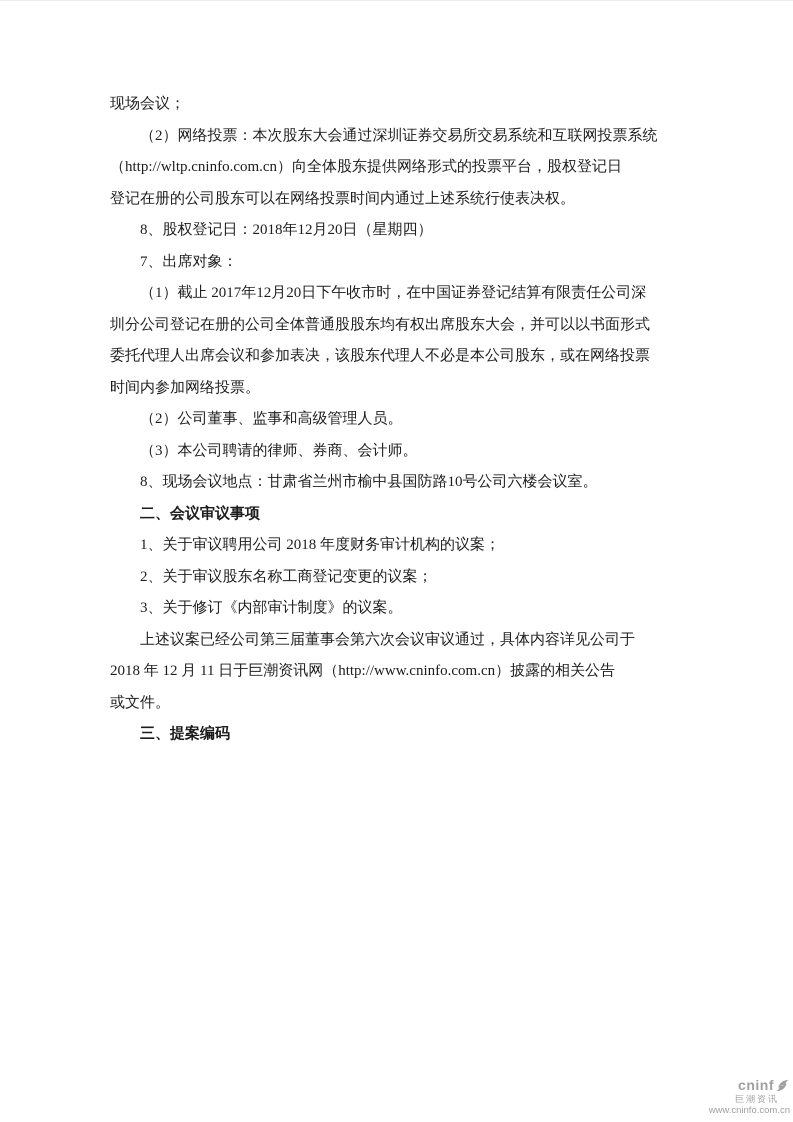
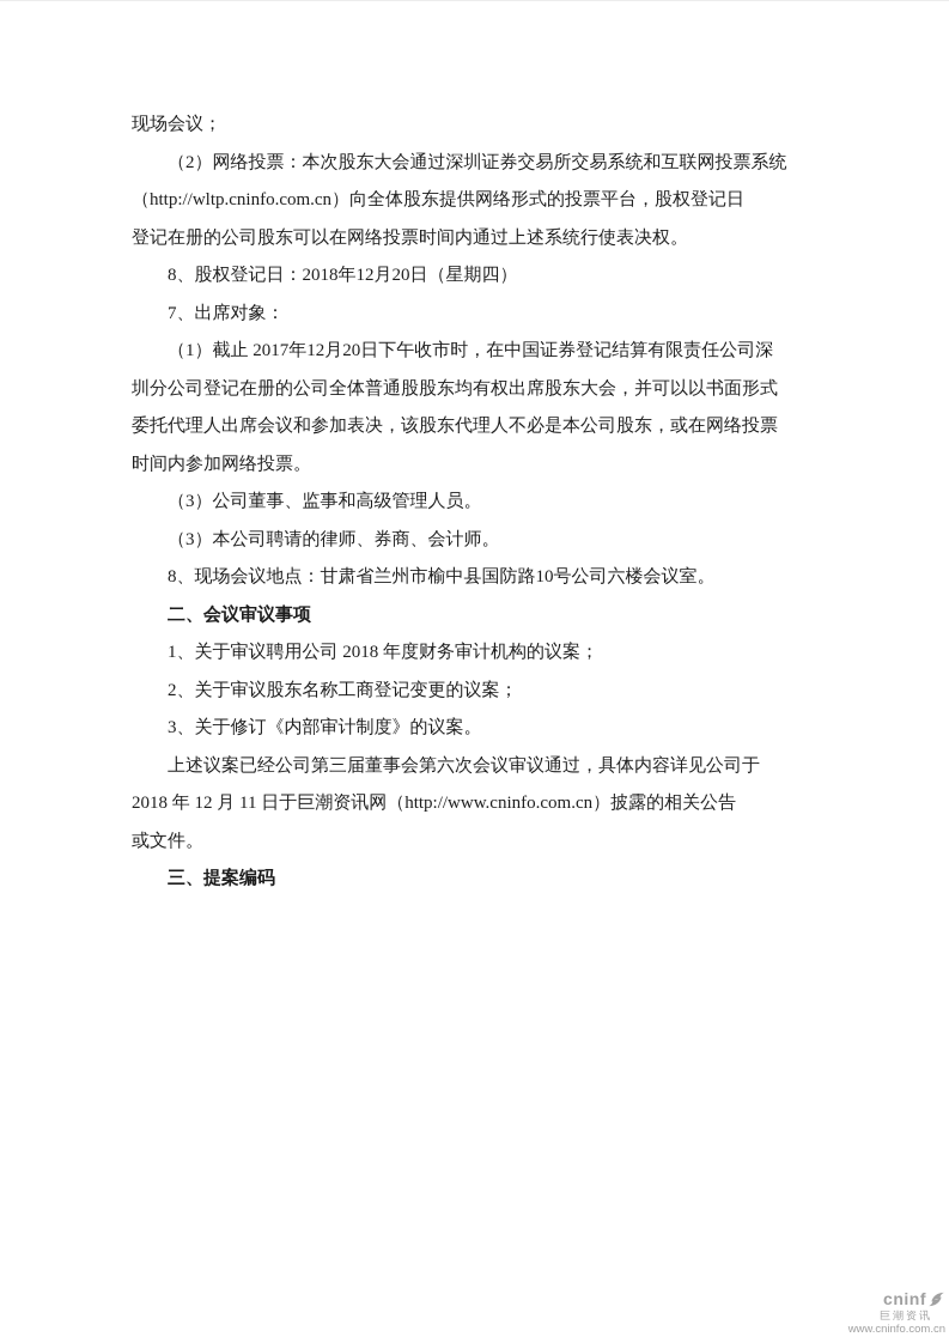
  现场会议；
  （2）网络投票：本次股东大会通过深圳证券交易所交易系统和互联网投票系统
  （http://wltp.cninfo.com.cn）向全体股东提供网络形式的投票平台，股权登记日
  登记在册的公司股东可以在网络投票时间内通过上述系统行使表决权。
  8、股权登记日：2018年12月20日（星期四）
  7、出席对象：
  （1）截止 2017年12月20日下午收市时，在中国证券登记结算有限责任公司深
  圳分公司登记在册的公司全体普通股股东均有权出席股东大会，并可以以书面形式
  委托代理人出席会议和参加表决，该股东代理人不必是本公司股东，或在网络投票
  时间内参加网络投票。
- （2）公司董事、监事和高级管理人员。
+ （3）公司董事、监事和高级管理人员。
  （3）本公司聘请的律师、券商、会计师。
  8、现场会议地点：甘肃省兰州市榆中县国防路10号公司六楼会议室。
  二、会议审议事项
  1、关于审议聘用公司 2018 年度财务审计机构的议案；
  2、关于审议股东名称工商登记变更的议案；
  3、关于修订《内部审计制度》的议案。
  上述议案已经公司第三届董事会第六次会议审议通过，具体内容详见公司于
  2018 年 12 月 11 日于巨潮资讯网（http://www.cninfo.com.cn）披露的相关公告
  或文件。
  三、提案编码
  cninf
  巨潮资讯
  www.cninfo.com.cn
